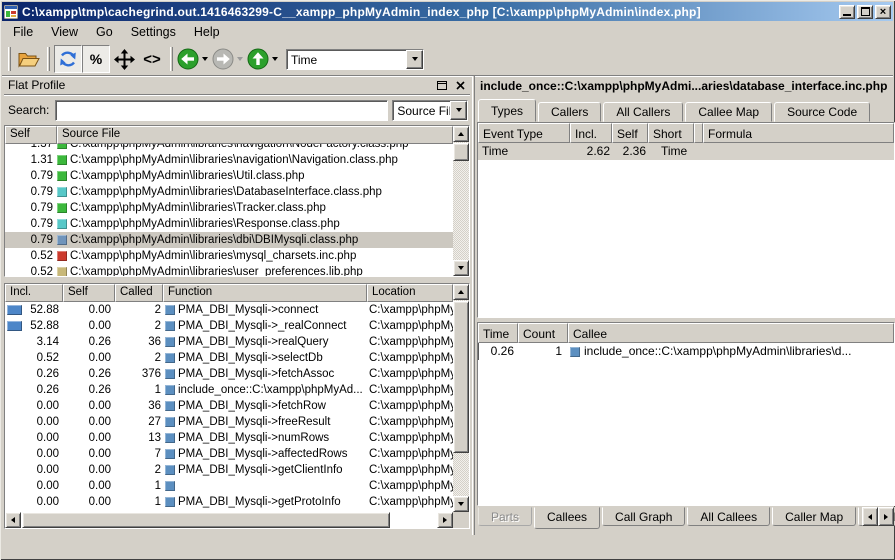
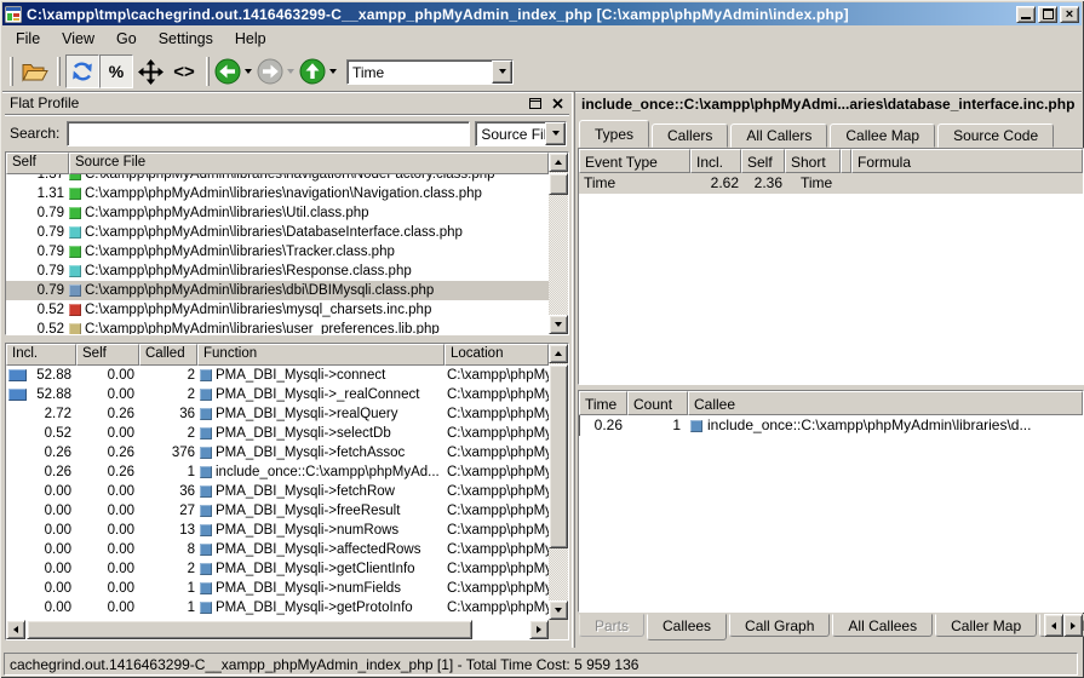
  C:\xampp\tmp\cachegrind.out.1416463299-C__xampp_phpMyAdmin_index_php [C:\xampp\phpMyAdmin\index.php]
  ×
  File
  View
  Go
  Settings
  Help
  %
  <>
  Time
  Flat Profile
  Search:
  Source Fi
  Self
  Source File
  1.37
  C:\xampp\phpMyAdmin\libraries\navigation\NodeFactory.class.php
  1.31
  C:\xampp\phpMyAdmin\libraries\navigation\Navigation.class.php
  0.79
  C:\xampp\phpMyAdmin\libraries\Util.class.php
  0.79
  C:\xampp\phpMyAdmin\libraries\DatabaseInterface.class.php
  0.79
  C:\xampp\phpMyAdmin\libraries\Tracker.class.php
  0.79
  C:\xampp\phpMyAdmin\libraries\Response.class.php
  0.79
  C:\xampp\phpMyAdmin\libraries\dbi\DBIMysqli.class.php
  0.52
  C:\xampp\phpMyAdmin\libraries\mysql_charsets.inc.php
  0.52
  C:\xampp\phpMyAdmin\libraries\user_preferences.lib.php
  Incl.
  Self
  Called
  Function
  Location
  52.88
  0.00
  2
  PMA_DBI_Mysqli->connect
  C:\xampp\phpM
  52.88
  0.00
  2
  PMA_DBI_Mysqli->_realConnect
  C:\xampp\phpM
- 3.14
+ 2.72
  0.26
  36
  PMA_DBI_Mysqli->realQuery
  C:\xampp\phpM
  0.52
  0.00
  2
  PMA_DBI_Mysqli->selectDb
  C:\xampp\phpM
  0.26
  0.26
  376
  PMA_DBI_Mysqli->fetchAssoc
  C:\xampp\phpM
  0.26
  0.26
  1
  include_once::C:\xampp\phpMyAd...
  C:\xampp\phpM
  0.00
  0.00
  36
  PMA_DBI_Mysqli->fetchRow
  C:\xampp\phpM
  0.00
  0.00
  27
  PMA_DBI_Mysqli->freeResult
  C:\xampp\phpM
  0.00
  0.00
  13
  PMA_DBI_Mysqli->numRows
  C:\xampp\phpM
  0.00
  0.00
- 7
+ 8
  PMA_DBI_Mysqli->affectedRows
  C:\xampp\phpM
  0.00
  0.00
  2
  PMA_DBI_Mysqli->getClientInfo
  C:\xampp\phpM
  0.00
  0.00
  1
+ PMA_DBI_Mysqli->numFields
  C:\xampp\phpM
  0.00
  0.00
  1
  PMA_DBI_Mysqli->getProtoInfo
  C:\xampp\phpM
  include_once::C:\xampp\phpMyAdmi...aries\database_interface.inc.php
  Types
  Callers
  All Callers
  Callee Map
  Source Code
  Event Type
  Incl.
  Self
  Short
  Formula
  Time
  2.62
  2.36
  Time
  Time
  Count
  Callee
  0.26
  1
  include_once::C:\xampp\phpMyAdmin\libraries\d...
  Parts
  Callees
  Call Graph
  All Callees
  Caller Map
+ cachegrind.out.1416463299-C__xampp_phpMyAdmin_index_php [1] - Total Time Cost: 5 959 136
